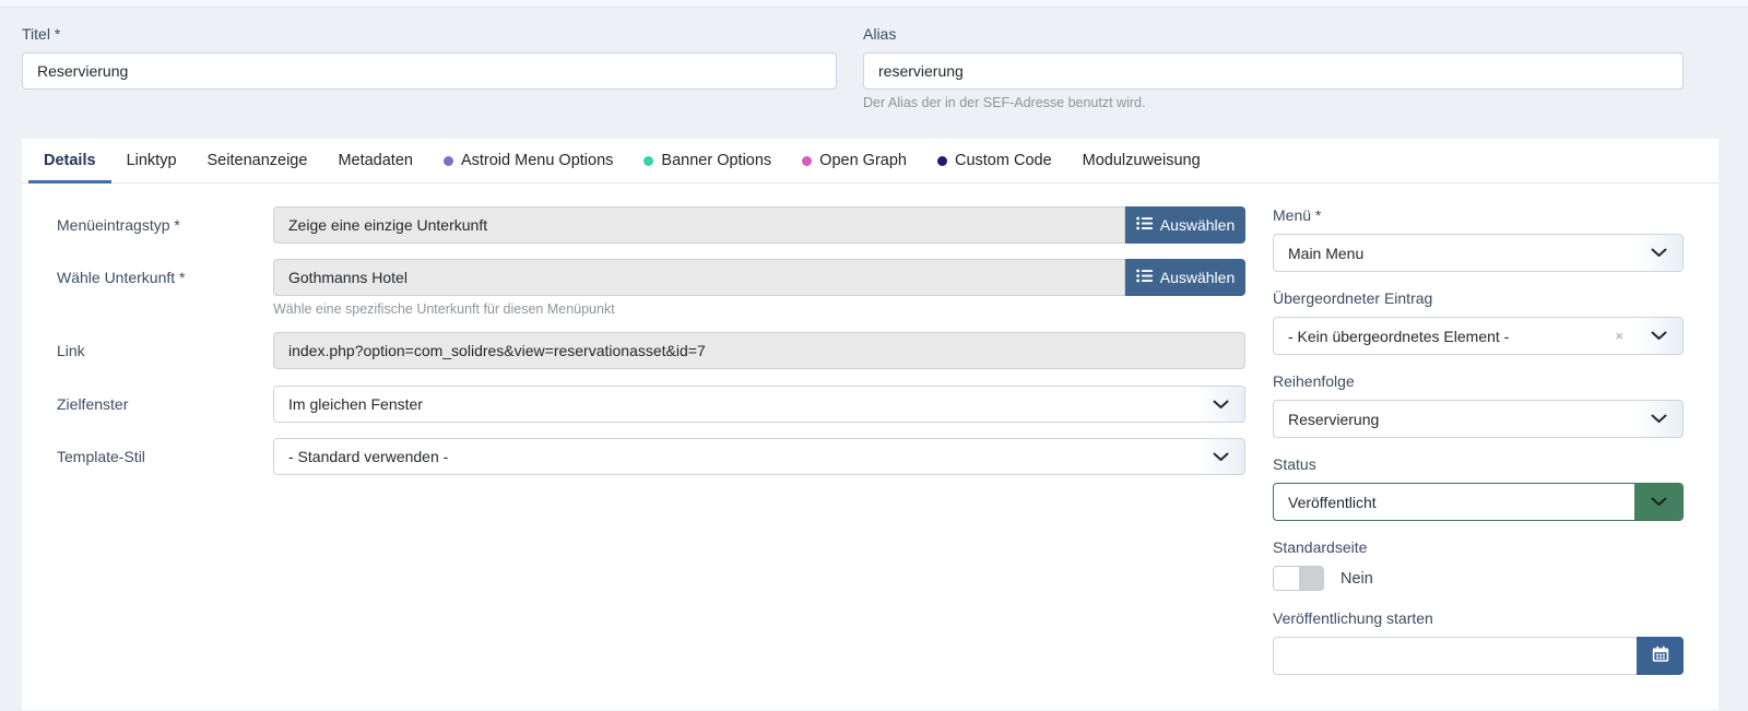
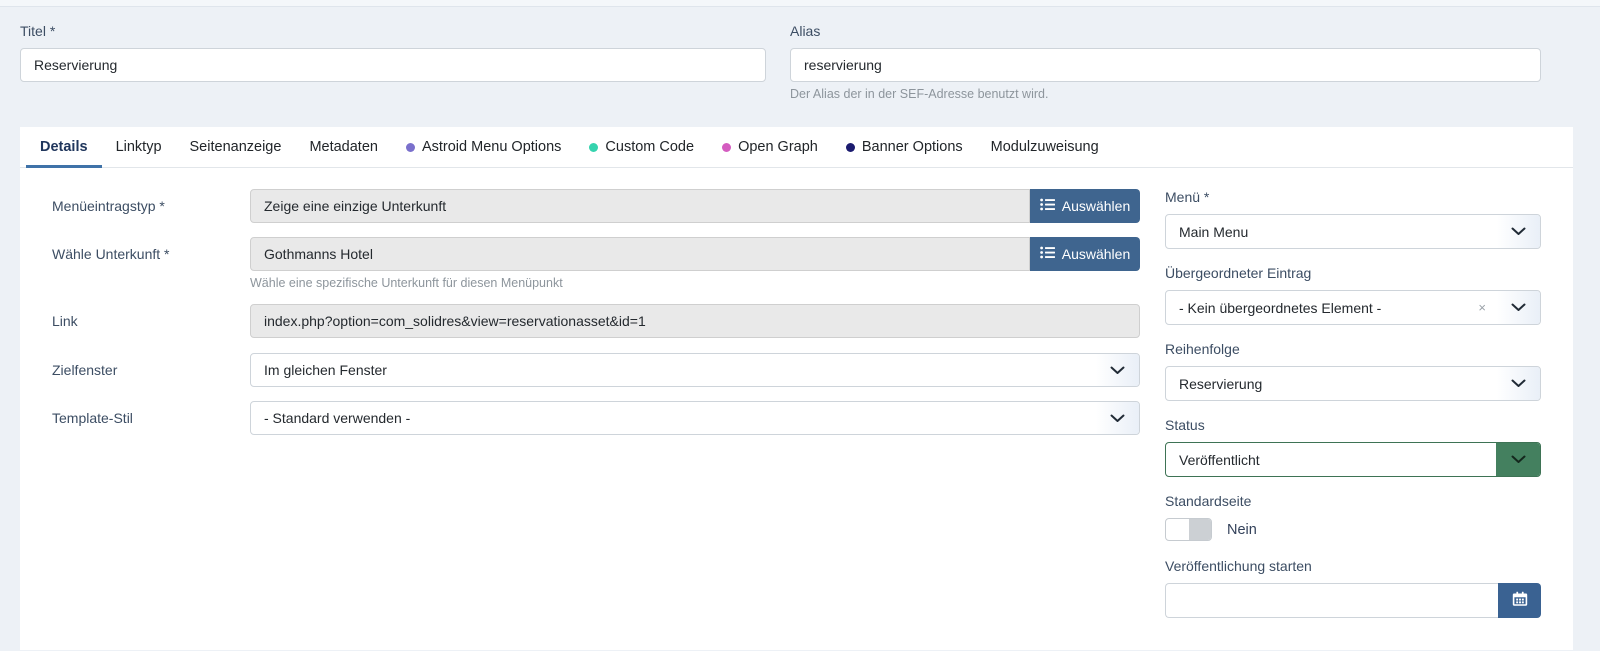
  Titel *
  Reservierung
  Alias
  reservierung
  Der Alias der in der SEF-Adresse benutzt wird.
  Details
  Linktyp
  Seitenanzeige
  Metadaten
  Astroid Menu Options
- Banner Options
+ Custom Code
  Open Graph
- Custom Code
+ Banner Options
  Modulzuweisung
  Menüeintragstyp *
  Zeige eine einzige Unterkunft
  Auswählen
  Wähle Unterkunft *
  Gothmanns Hotel
  Auswählen
  Wähle eine spezifische Unterkunft für diesen Menüpunkt
  Link
- index.php?option=com_solidres&view=reservationasset&id=7
+ index.php?option=com_solidres&view=reservationasset&id=1
  Zielfenster
  Im gleichen Fenster
  Template-Stil
  - Standard verwenden -
  Menü *
  Main Menu
  Übergeordneter Eintrag
  - Kein übergeordnetes Element -
  ×
  Reihenfolge
  Reservierung
  Status
  Veröffentlicht
  Standardseite
  Nein
  Veröffentlichung starten
